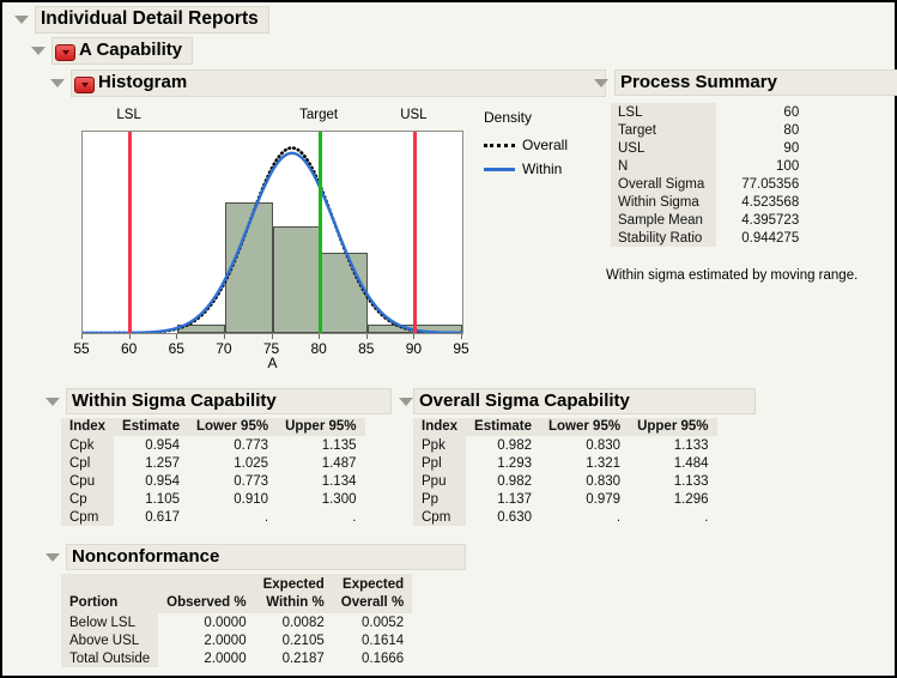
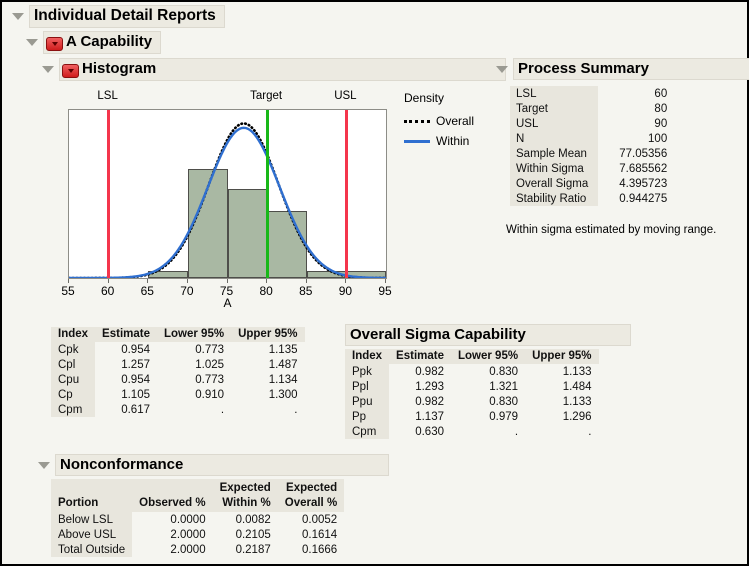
  Individual Detail Reports
  A Capability
  Histogram
  Process Summary
  LSL	60
  Target	80
  USL	90
  N	100
- Overall Sigma	77.05356
+ Sample Mean	77.05356
- Within Sigma	4.523568
+ Within Sigma	7.685562
- Sample Mean	4.395723
+ Overall Sigma	4.395723
  Stability Ratio	0.944275
  Within sigma estimated by moving range.
  LSL
  Target
  USL
  55
  60
  65
  70
  75
  80
  85
  90
  95
  A
  Density
  Overall
  Within
- Within Sigma Capability
  Index	Estimate	Lower 95%	Upper 95%
  Cpk	0.954	0.773	1.135
  Cpl	1.257	1.025	1.487
  Cpu	0.954	0.773	1.134
  Cp	1.105	0.910	1.300
  Cpm	0.617	.	.
  Overall Sigma Capability
  Index	Estimate	Lower 95%	Upper 95%
  Ppk	0.982	0.830	1.133
  Ppl	1.293	1.321	1.484
  Ppu	0.982	0.830	1.133
  Pp	1.137	0.979	1.296
  Cpm	0.630	.	.
  Nonconformance
  		Expected	Expected
  Portion	Observed %	Within %	Overall %
  Below LSL	0.0000	0.0082	0.0052
  Above USL	2.0000	0.2105	0.1614
  Total Outside	2.0000	0.2187	0.1666
